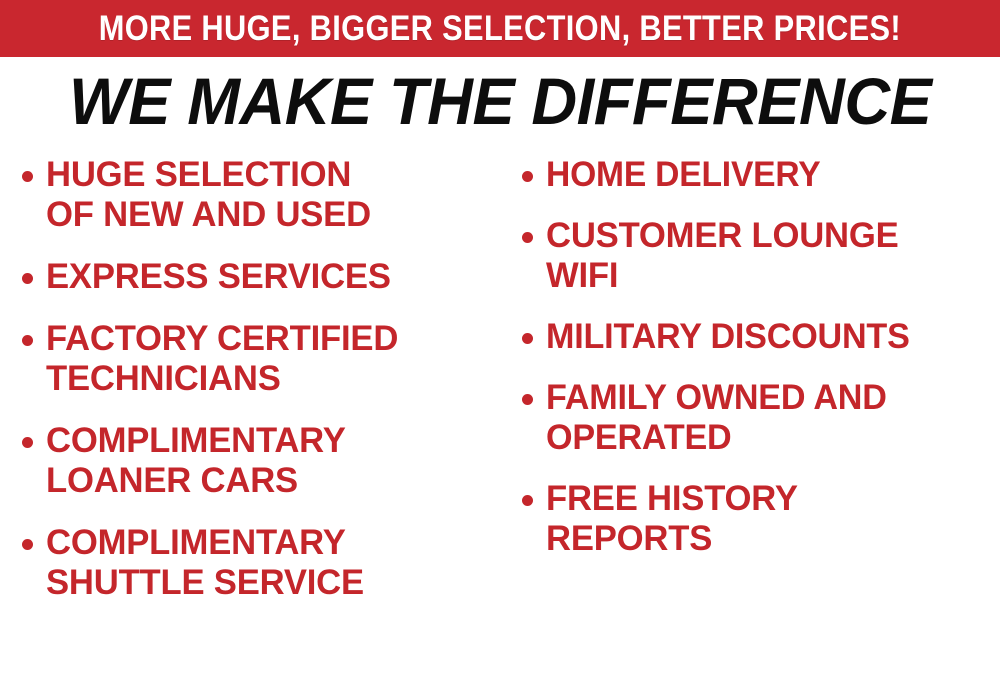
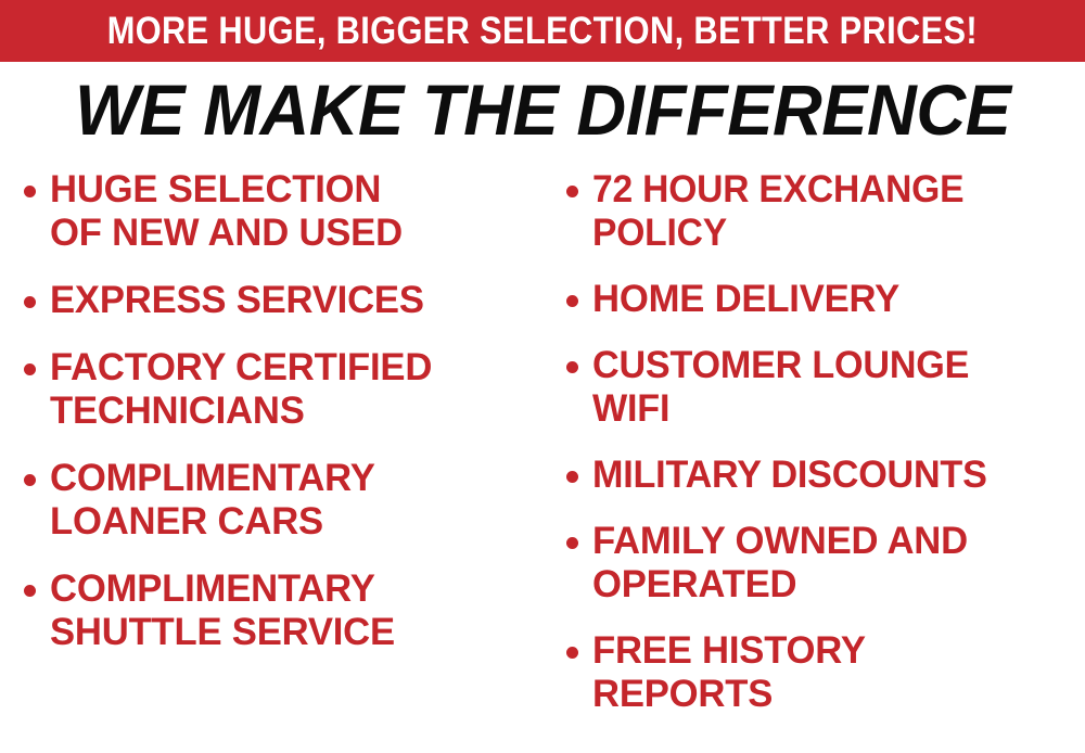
  MORE HUGE, BIGGER SELECTION, BETTER PRICES!
  WE MAKE THE DIFFERENCE
  HUGE SELECTION
  OF NEW AND USED
  EXPRESS SERVICES
  FACTORY CERTIFIED
  TECHNICIANS
  COMPLIMENTARY
  LOANER CARS
  COMPLIMENTARY
  SHUTTLE SERVICE
+ 72 HOUR EXCHANGE
+ POLICY
  HOME DELIVERY
  CUSTOMER LOUNGE
  WIFI
  MILITARY DISCOUNTS
  FAMILY OWNED AND
  OPERATED
  FREE HISTORY
  REPORTS
